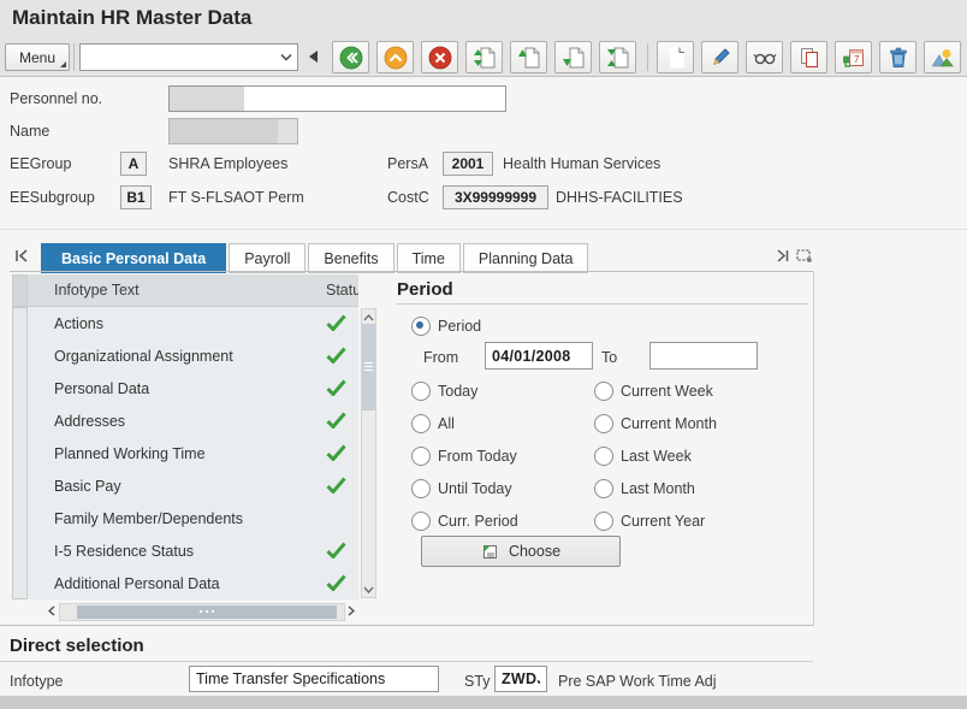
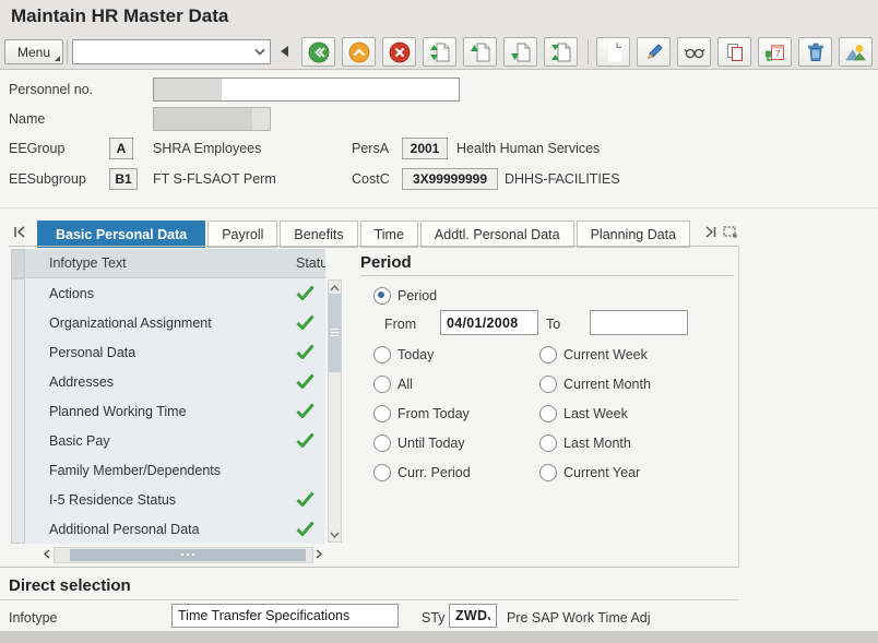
  Maintain HR Master Data
  Menu
  7
  Personnel no.
  Name
  EEGroup
  A
  SHRA Employees
  PersA
  2001
  Health Human Services
  EESubgroup
  B1
  FT S-FLSAOT Perm
  CostC
  3X99999999
  DHHS-FACILITIES
  Basic Personal Data
  Payroll
  Benefits
  Time
+ Addtl. Personal Data
  Planning Data
  Infotype Text
  Statu
  Actions
  Organizational Assignment
  Personal Data
  Addresses
  Planned Working Time
  Basic Pay
  Family Member/Dependents
  I-5 Residence Status
  Additional Personal Data
  Period
  Period
  From
  04/01/2008
  To
  Today
  Current Week
  All
  Current Month
  From Today
  Last Week
  Until Today
  Last Month
  Curr. Period
  Current Year
- Choose
  Direct selection
  Infotype
  Time Transfer Specifications
  STy
  ZWD
  Pre SAP Work Time Adj
